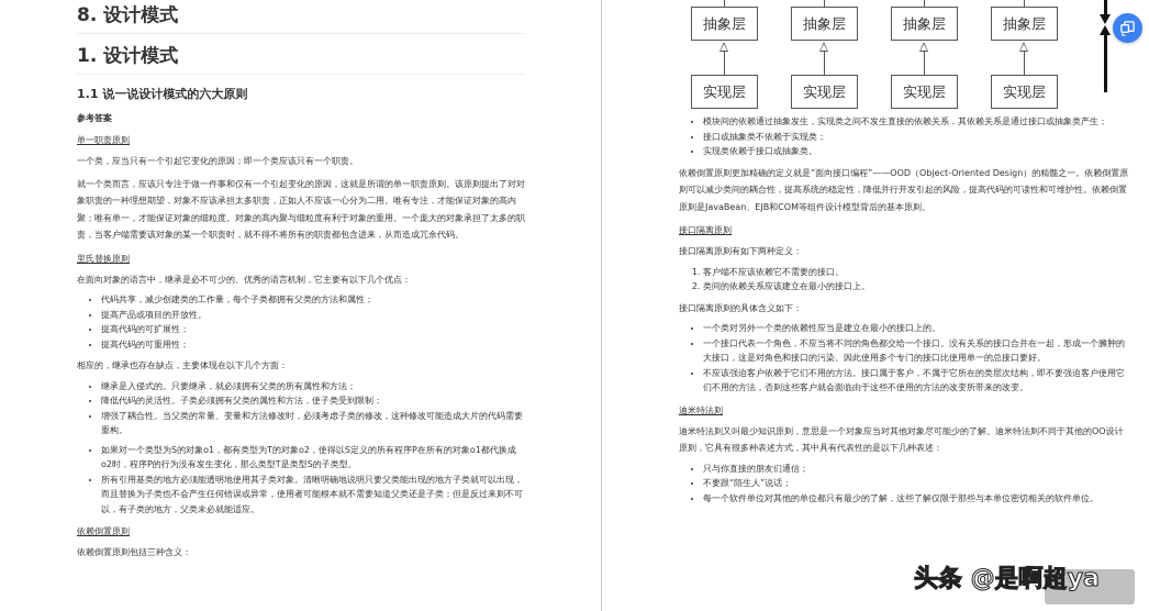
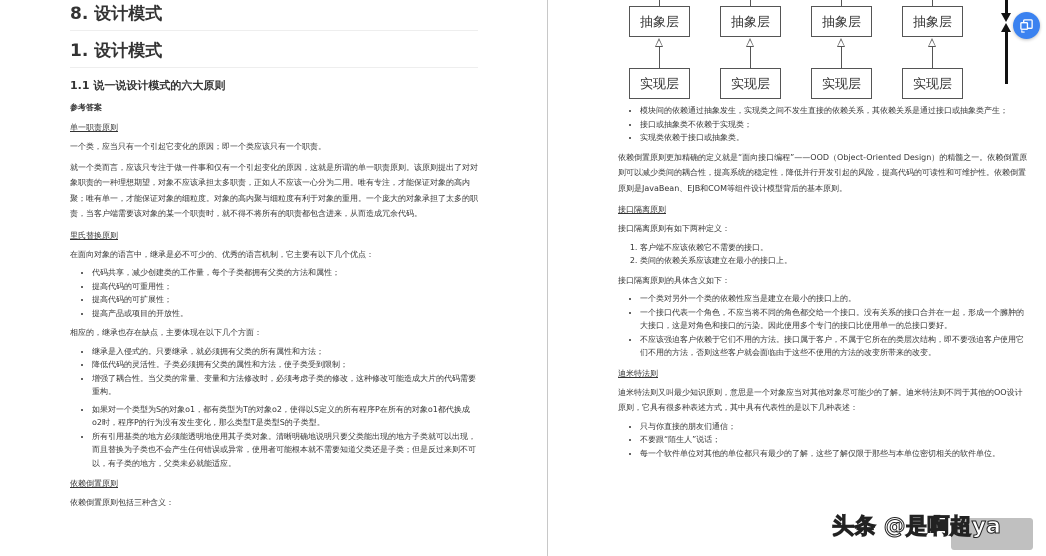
  8. 设计模式
  1. 设计模式
  1.1 说一说设计模式的六大原则
  参考答案
  单一职责原则
  一个类，应当只有一个引起它变化的原因；即一个类应该只有一个职责。
  就一个类而言，应该只专注于做一件事和仅有一个引起变化的原因，这就是所谓的单一职责原则。该原则提出了对对象职责的一种理想期望，对象不应该承担太多职责，正如人不应该一心分为二用。唯有专注，才能保证对象的高内聚；唯有单一，才能保证对象的细粒度。对象的高内聚与细粒度有利于对象的重用。一个庞大的对象承担了太多的职责，当客户端需要该对象的某一个职责时，就不得不将所有的职责都包含进来，从而造成冗余代码。
  里氏替换原则
  在面向对象的语言中，继承是必不可少的、优秀的语言机制，它主要有以下几个优点：
  代码共享，减少创建类的工作量，每个子类都拥有父类的方法和属性；
- 提高产品或项目的开放性。
+ 提高代码的可重用性；
  提高代码的可扩展性；
- 提高代码的可重用性；
+ 提高产品或项目的开放性。
  相应的，继承也存在缺点，主要体现在以下几个方面：
  继承是入侵式的。只要继承，就必须拥有父类的所有属性和方法；
  降低代码的灵活性。子类必须拥有父类的属性和方法，使子类受到限制；
  增强了耦合性。当父类的常量、变量和方法修改时，必须考虑子类的修改，这种修改可能造成大片的代码需要重构。
  如果对一个类型为S的对象o1，都有类型为T的对象o2，使得以S定义的所有程序P在所有的对象o1都代换成o2时，程序P的行为没有发生变化，那么类型T是类型S的子类型。
  所有引用基类的地方必须能透明地使用其子类对象。清晰明确地说明只要父类能出现的地方子类就可以出现，而且替换为子类也不会产生任何错误或异常，使用者可能根本就不需要知道父类还是子类；但是反过来则不可以，有子类的地方，父类未必就能适应。
  依赖倒置原则
  依赖倒置原则包括三种含义：
  抽象层
  实现层
  抽象层
  实现层
  抽象层
  实现层
  抽象层
  实现层
  模块间的依赖通过抽象发生，实现类之间不发生直接的依赖关系，其依赖关系是通过接口或抽象类产生；
  接口或抽象类不依赖于实现类；
  实现类依赖于接口或抽象类。
  依赖倒置原则更加精确的定义就是“面向接口编程”——OOD（Object-Oriented Design）的精髓之一。依赖倒置原则可以减少类间的耦合性，提高系统的稳定性，降低并行开发引起的风险，提高代码的可读性和可维护性。依赖倒置原则是JavaBean、EJB和COM等组件设计模型背后的基本原则。
  接口隔离原则
  接口隔离原则有如下两种定义：
  客户端不应该依赖它不需要的接口。
  类间的依赖关系应该建立在最小的接口上。
  接口隔离原则的具体含义如下：
  一个类对另外一个类的依赖性应当是建立在最小的接口上的。
  一个接口代表一个角色，不应当将不同的角色都交给一个接口。没有关系的接口合并在一起，形成一个臃肿的大接口，这是对角色和接口的污染。因此使用多个专门的接口比使用单一的总接口要好。
  不应该强迫客户依赖于它们不用的方法。接口属于客户，不属于它所在的类层次结构，即不要强迫客户使用它们不用的方法，否则这些客户就会面临由于这些不使用的方法的改变所带来的改变。
  迪米特法则
  迪米特法则又叫最少知识原则，意思是一个对象应当对其他对象尽可能少的了解。迪米特法则不同于其他的OO设计原则，它具有很多种表述方式，其中具有代表性的是以下几种表述：
  只与你直接的朋友们通信；
  不要跟“陌生人”说话；
  每一个软件单位对其他的单位都只有最少的了解，这些了解仅限于那些与本单位密切相关的软件单位。
  头条 @是啊超ya
